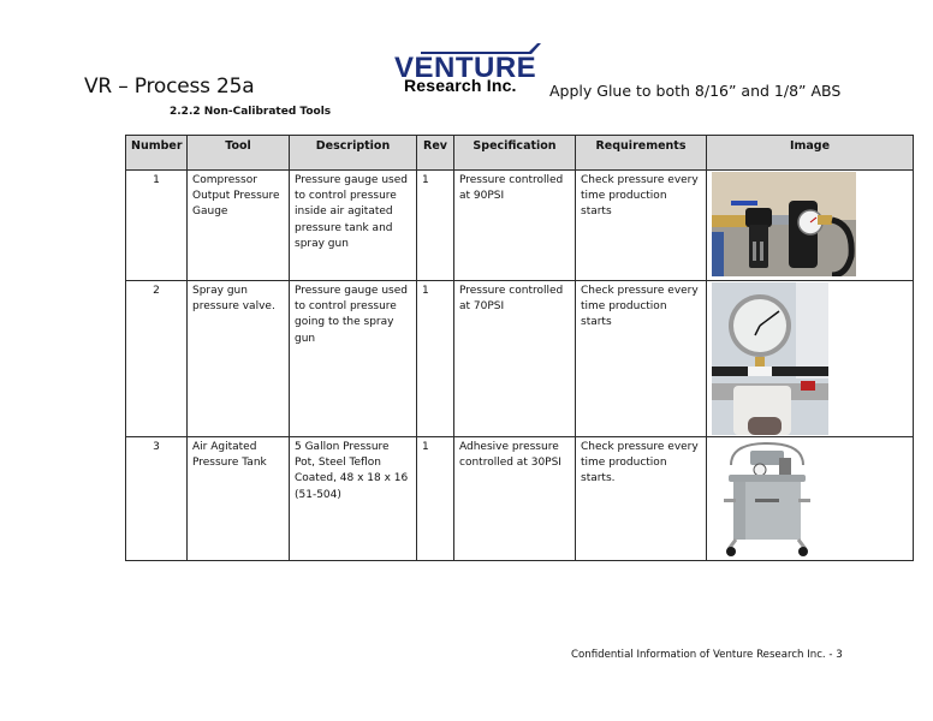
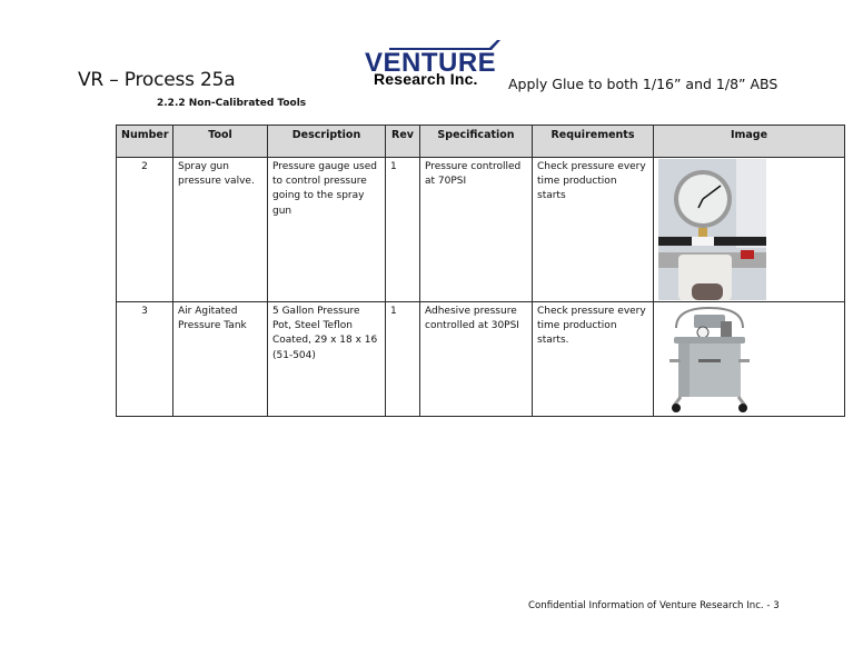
  VR – Process 25a
  VENTURE
  Research Inc.
- Apply Glue to both 8/16” and 1/8” ABS
+ Apply Glue to both 1/16” and 1/8” ABS
  2.2.2 Non-Calibrated Tools
  Number	Tool	Description	Rev	Specification	Requirements	Image
- 1	Compressor Output Pressure Gauge	Pressure gauge used to control pressure inside air agitated pressure tank and spray gun	1	Pressure controlled at 90PSI	Check pressure every time production starts
  2	Spray gun pressure valve.	Pressure gauge used to control pressure going to the spray gun	1	Pressure controlled at 70PSI	Check pressure every time production starts
- 3	Air Agitated Pressure Tank	5 Gallon Pressure Pot, Steel Teflon Coated, 48 x 18 x 16 (51-504)	1	Adhesive pressure controlled at 30PSI	Check pressure every time production starts.
+ 3	Air Agitated Pressure Tank	5 Gallon Pressure Pot, Steel Teflon Coated, 29 x 18 x 16 (51-504)	1	Adhesive pressure controlled at 30PSI	Check pressure every time production starts.
  Confidential Information of Venture Research Inc. - 3
